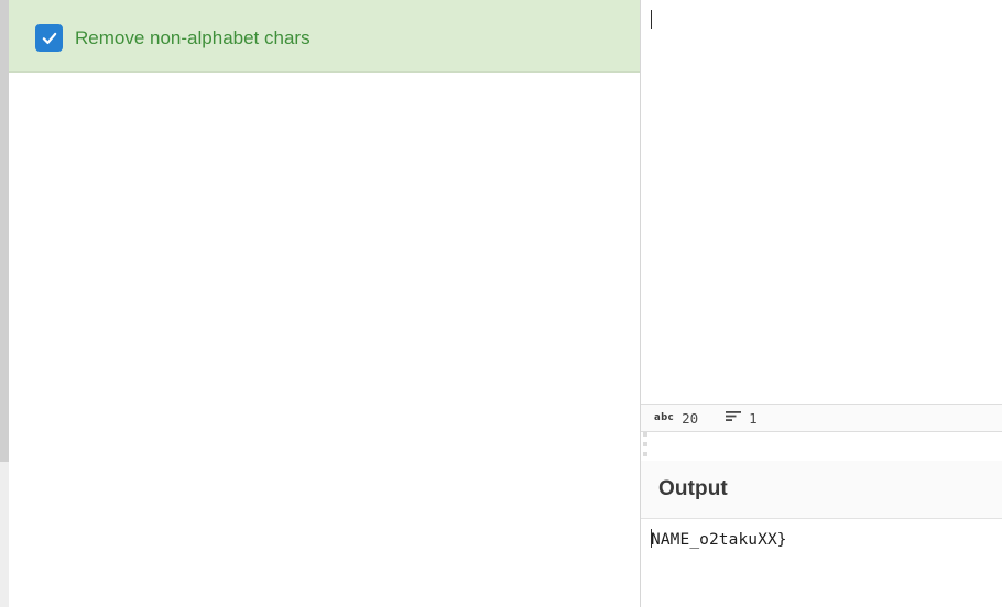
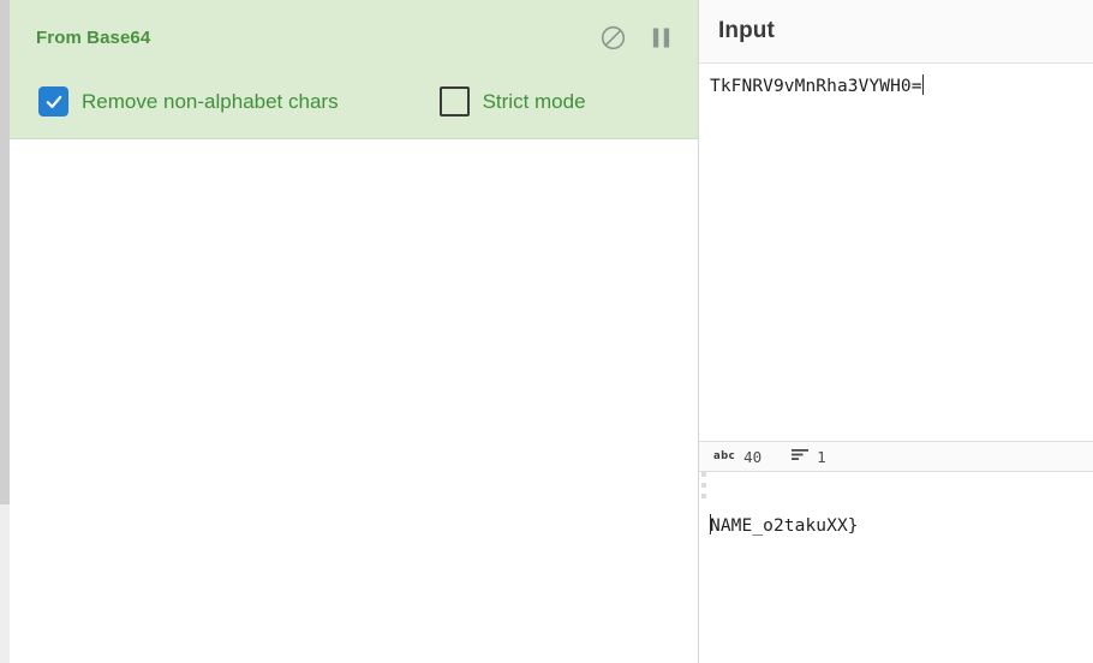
+ From Base64
  Remove non-alphabet chars
+ Strict mode
+ Input
+ TkFNRV9vMnRha3VYWH0=
  abc
- 20
+ 40
  1
- Output
  NAME_o2takuXX}
